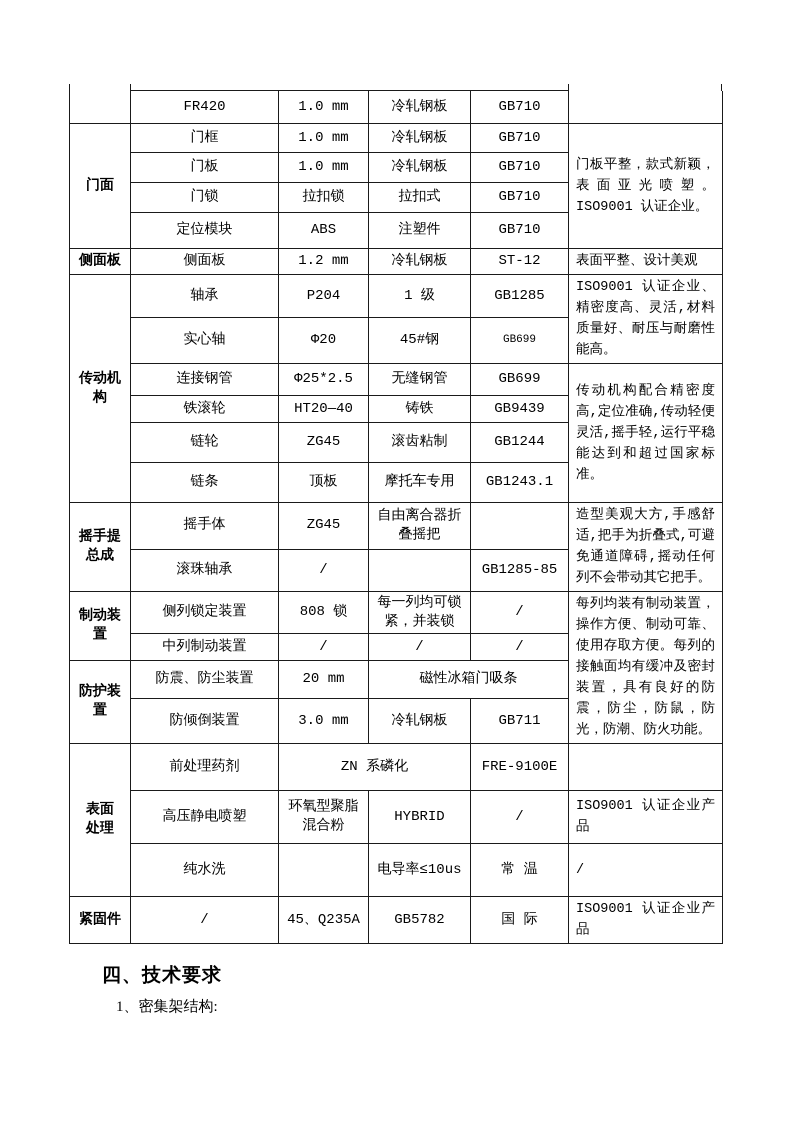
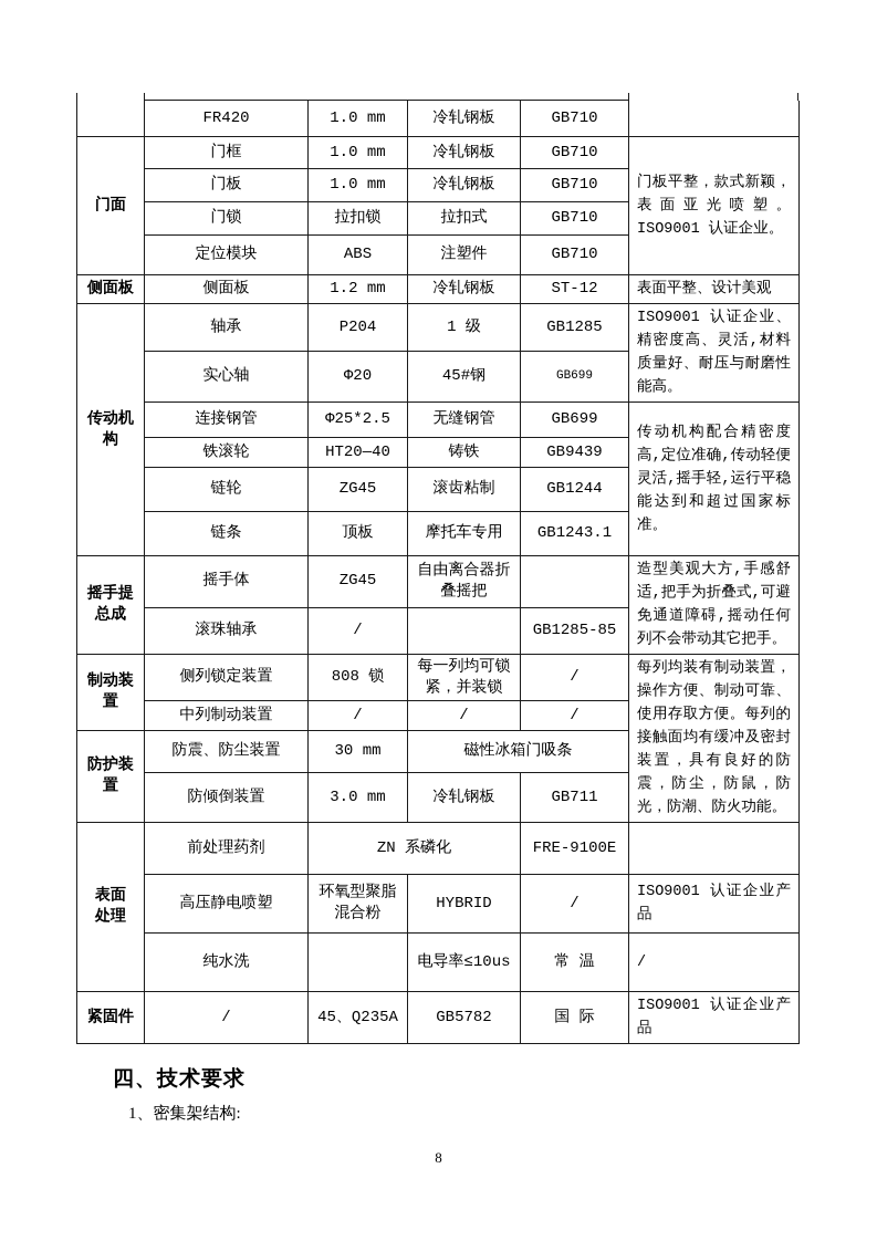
  	FR420	1.0 mm	冷轧钢板	GB710
  门面	门框	1.0 mm	冷轧钢板	GB710	门板平整，款式新颖，表面亚光喷塑。ISO9001 认证企业。
  门板	1.0 mm	冷轧钢板	GB710
  门锁	拉扣锁	拉扣式	GB710
  定位模块	ABS	注塑件	GB710
  侧面板	侧面板	1.2 mm	冷轧钢板	ST-12	表面平整、设计美观
  传动机 构	轴承	P204	1 级	GB1285	ISO9001 认证企业、精密度高、灵活,材料质量好、耐压与耐磨性能高。
  实心轴	Φ20	45#钢	GB699
  连接钢管	Φ25*2.5	无缝钢管	GB699	传动机构配合精密度高,定位准确,传动轻便灵活,摇手轻,运行平稳能达到和超过国家标准。
  铁滚轮	HT20—40	铸铁	GB9439
  链轮	ZG45	滚齿粘制	GB1244
  链条	顶板	摩托车专用	GB1243.1
  摇手提 总成	摇手体	ZG45	自由离合器折叠摇把		造型美观大方,手感舒适,把手为折叠式,可避免通道障碍,摇动任何列不会带动其它把手。
  滚珠轴承	/		GB1285-85
  制动装 置	侧列锁定装置	808 锁	每一列均可锁紧，并装锁	/	每列均装有制动装置，操作方便、制动可靠、使用存取方便。每列的接触面均有缓冲及密封装置，具有良好的防震，防尘，防鼠，防光，防潮、防火功能。
  中列制动装置	/	/	/
- 防护装 置	防震、防尘装置	20 mm	磁性冰箱门吸条
+ 防护装 置	防震、防尘装置	30 mm	磁性冰箱门吸条
  防倾倒装置	3.0 mm	冷轧钢板	GB711
  表面 处理	前处理药剂	ZN 系磷化	FRE-9100E
  高压静电喷塑	环氧型聚脂混合粉	HYBRID	/	ISO9001 认证企业产品
  纯水洗		电导率≤10us	常 温	/
  紧固件	/	45、Q235A	GB5782	国 际	ISO9001 认证企业产品
  四、技术要求
  1、密集架结构:
+ 8
